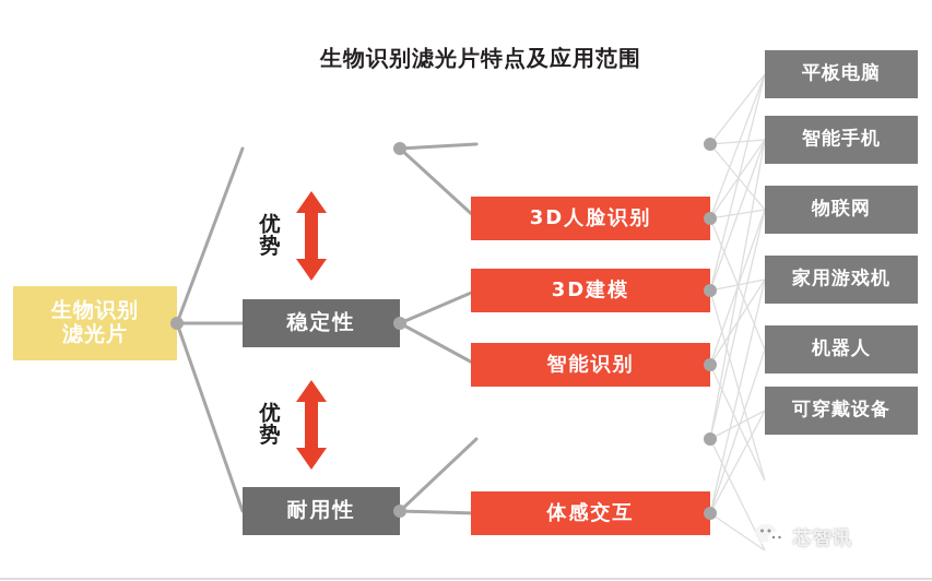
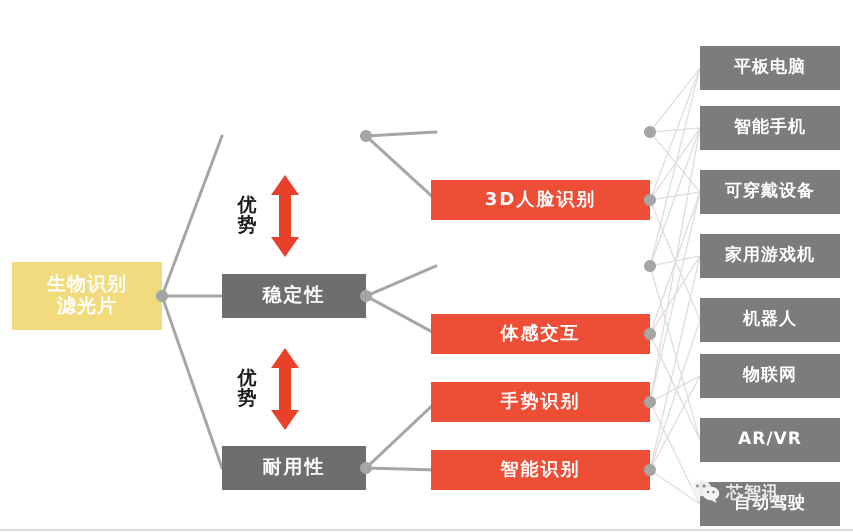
- 生物识别滤光片特点及应用范围
  生物识别
  滤光片
  稳定性
  耐用性
  优
  势
  优
  势
  3D人脸识别
- 3D建模
- 智能识别
+ 体感交互
+ 手势识别
- 体感交互
+ 智能识别
  平板电脑
  智能手机
- 物联网
+ 可穿戴设备
  家用游戏机
  机器人
- 可穿戴设备
+ 物联网
+ AR/VR
+ 自动驾驶
  芯智讯
